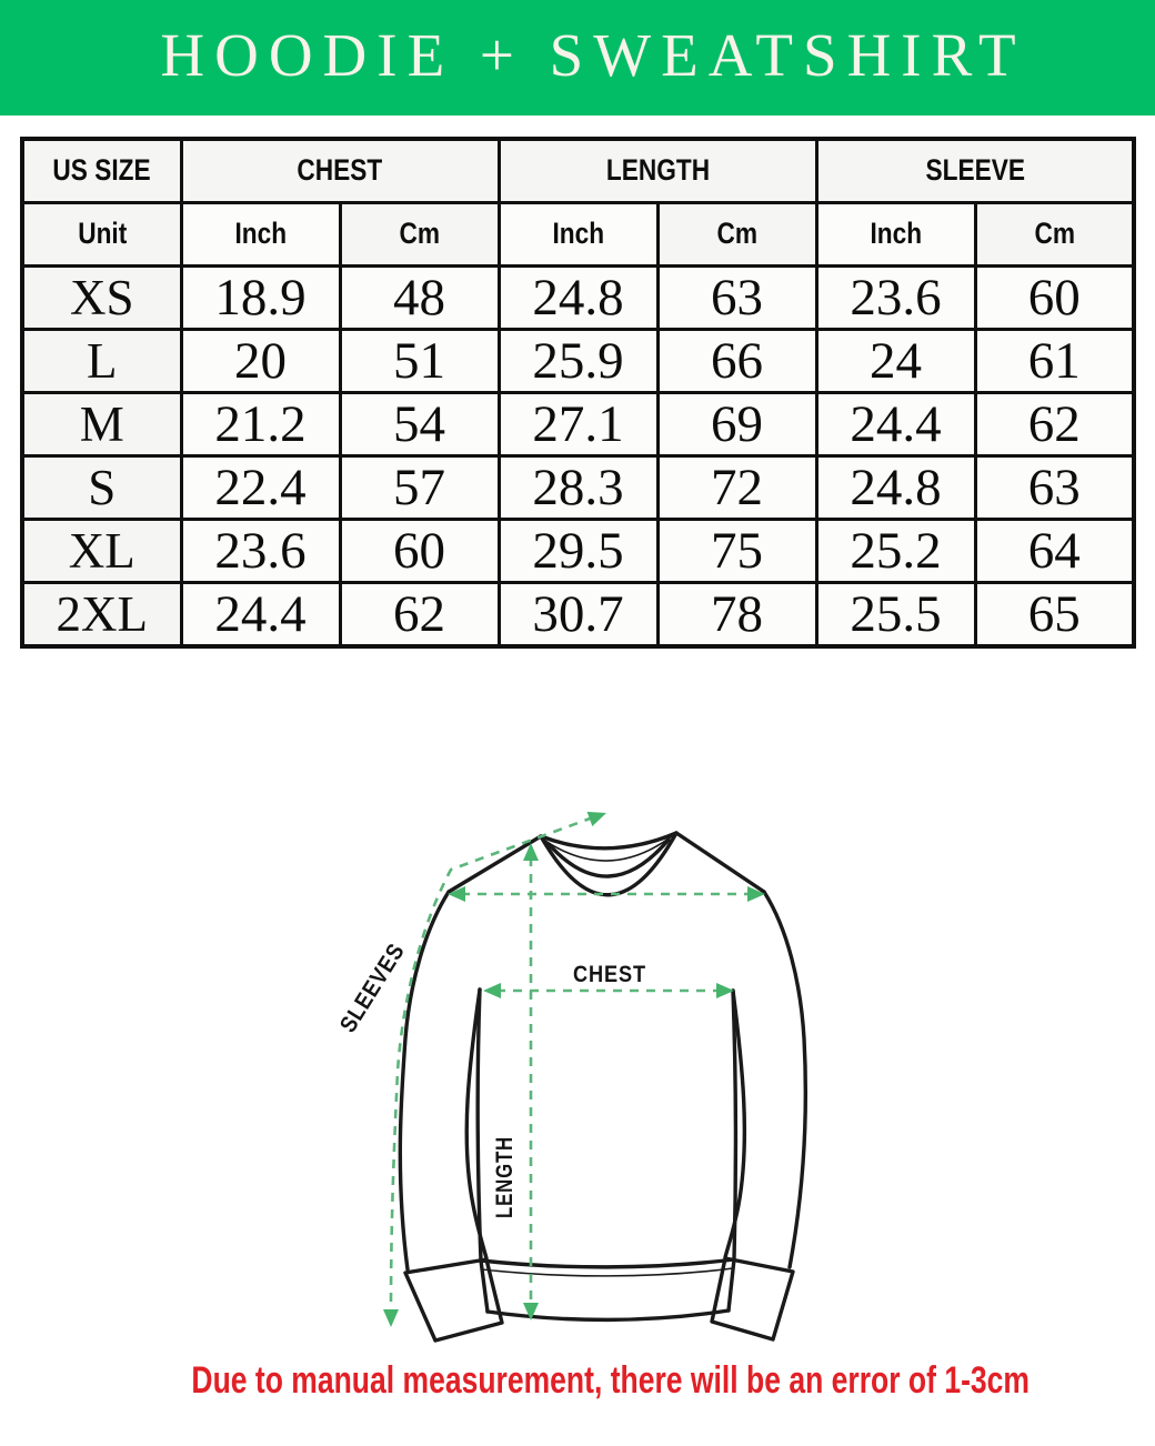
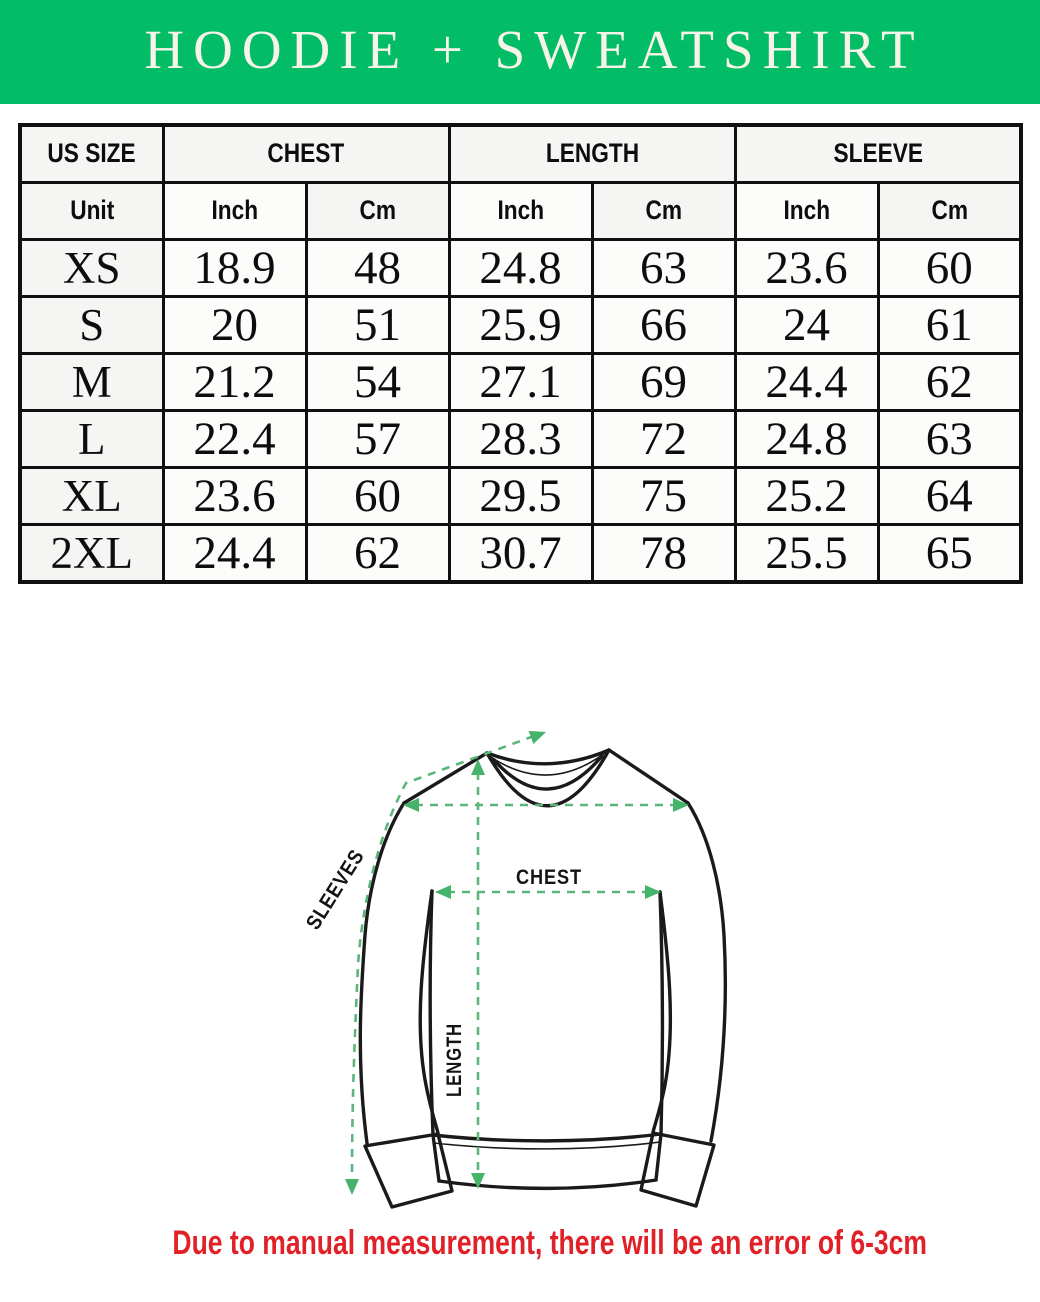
  HOODIE + SWEATSHIRT
  US SIZE	CHEST	LENGTH	SLEEVE
  Unit	Inch	Cm	Inch	Cm	Inch	Cm
  XS	18.9	48	24.8	63	23.6	60
- L	20	51	25.9	66	24	61
+ S	20	51	25.9	66	24	61
  M	21.2	54	27.1	69	24.4	62
- S	22.4	57	28.3	72	24.8	63
+ L	22.4	57	28.3	72	24.8	63
  XL	23.6	60	29.5	75	25.2	64
  2XL	24.4	62	30.7	78	25.5	65
  CHEST
- Due to manual measurement, there will be an error of 1-3cm
+ Due to manual measurement, there will be an error of 6-3cm
